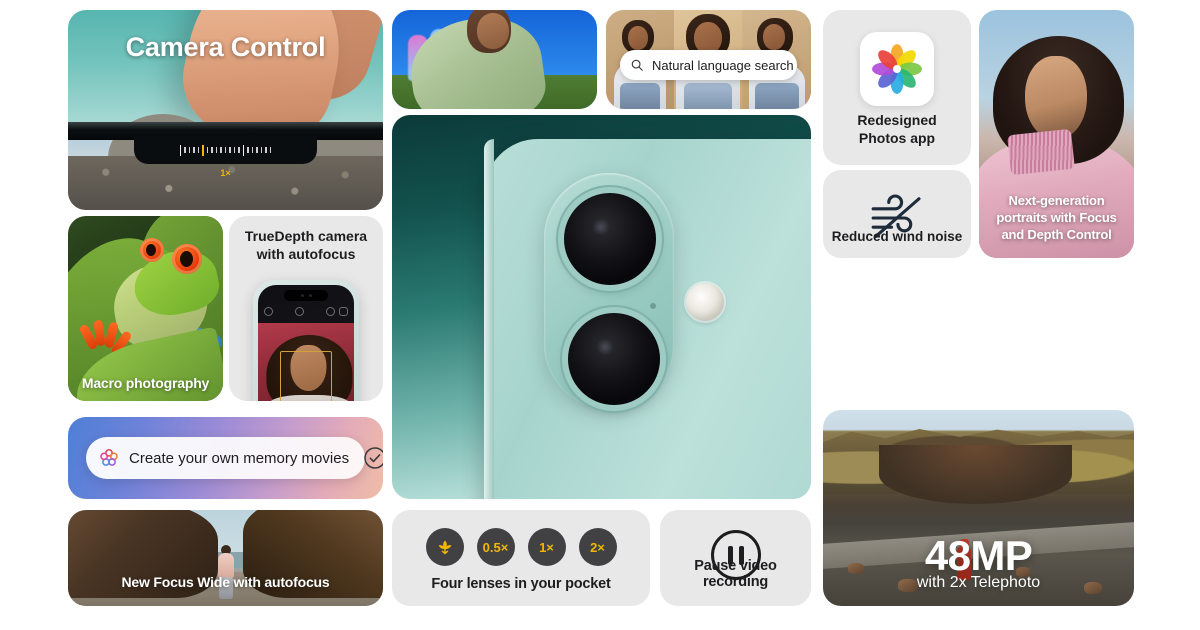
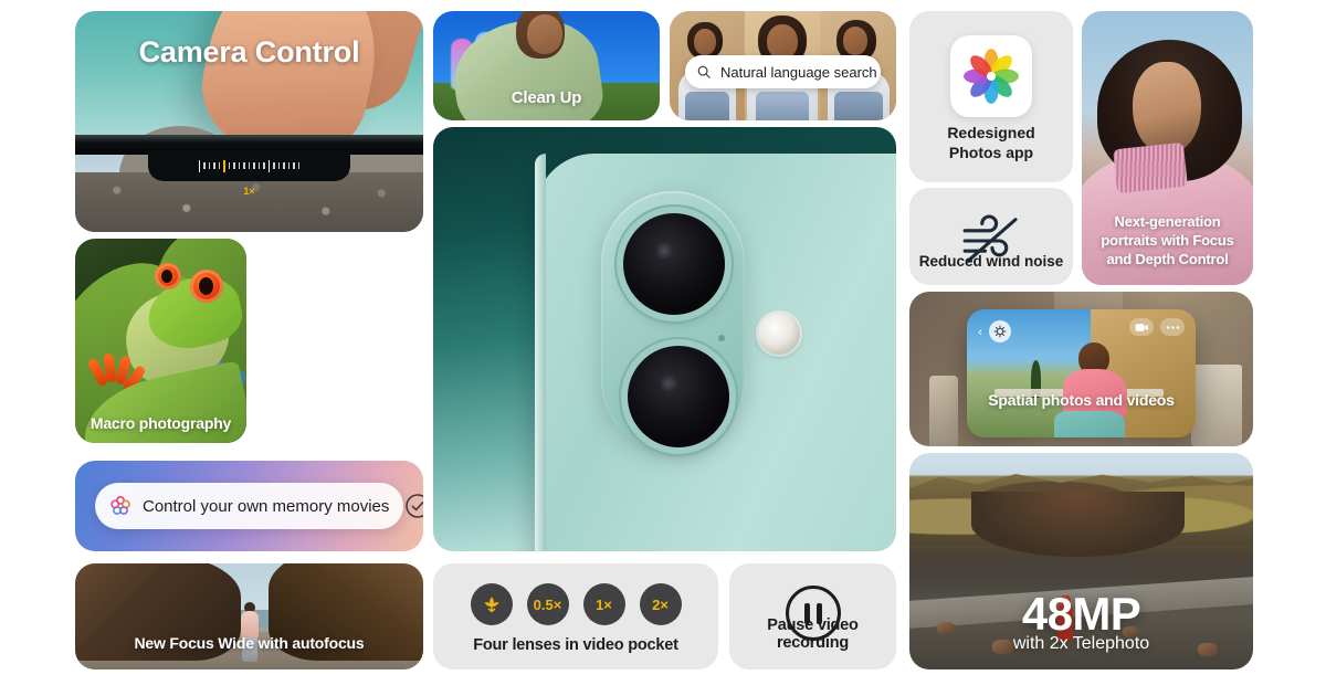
  1×
  Camera Control
  Macro photography
- TrueDepth camera
- with autofocus
- Create your own memory movies
+ Control your own memory movies
  New Focus Wide with autofocus
+ Clean Up
  Natural language search
  0.5×
  1×
  2×
- Four lenses in your pocket
+ Four lenses in video pocket
  Pause video recording
  Redesigned
  Photos app
  Reduced wind noise
  Next-generation
  portraits with Focus
  and Depth Control
+ ‹
+ Spatial photos and videos
  48MP
  with 2x Telephoto
